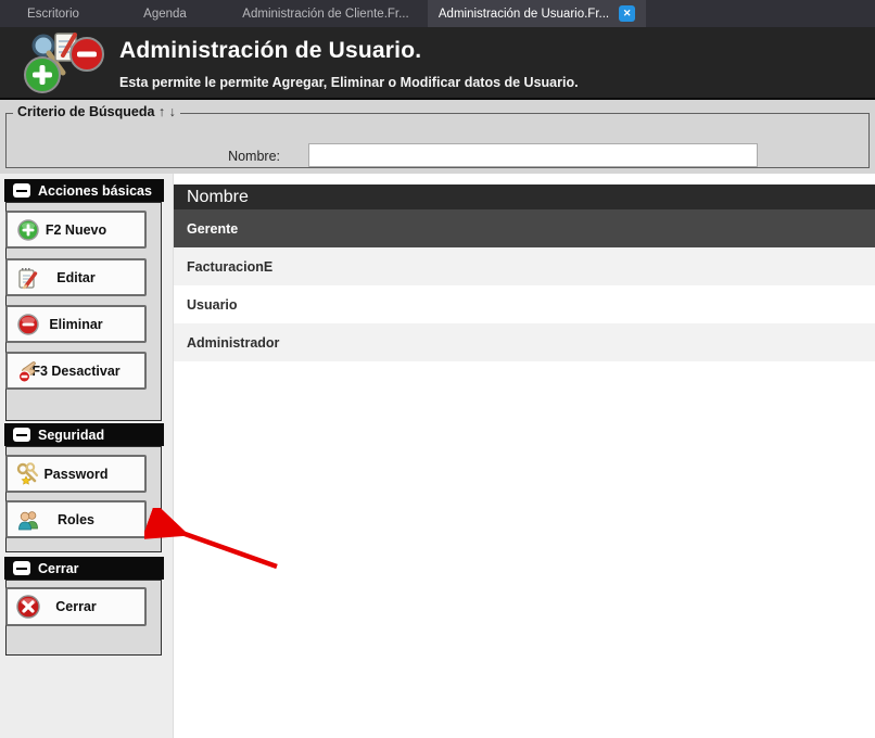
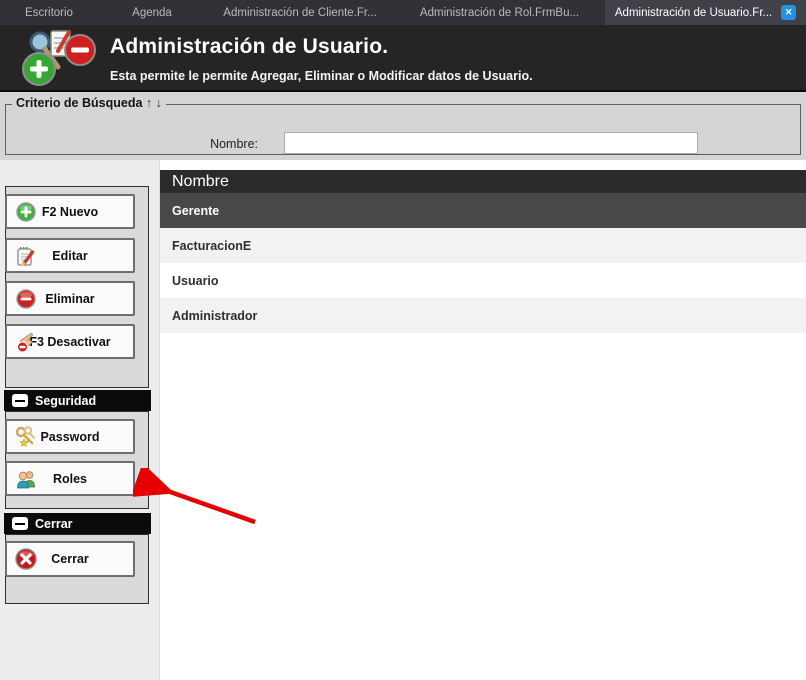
  Escritorio
  Agenda
  Administración de Cliente.Fr...
+ Administración de Rol.FrmBu...
  Administración de Usuario.Fr...
  ✕
  Administración de Usuario.
  Esta permite le permite Agregar, Eliminar o Modificar datos de Usuario.
  Criterio de Búsqueda ↑ ↓
  Nombre:
- Acciones básicas
  F2 Nuevo
  Editar
  Eliminar
  F3 Desactivar
  Seguridad
  Password
  Roles
  Cerrar
  Cerrar
  Nombre
  Gerente
  FacturacionE
  Usuario
  Administrador
